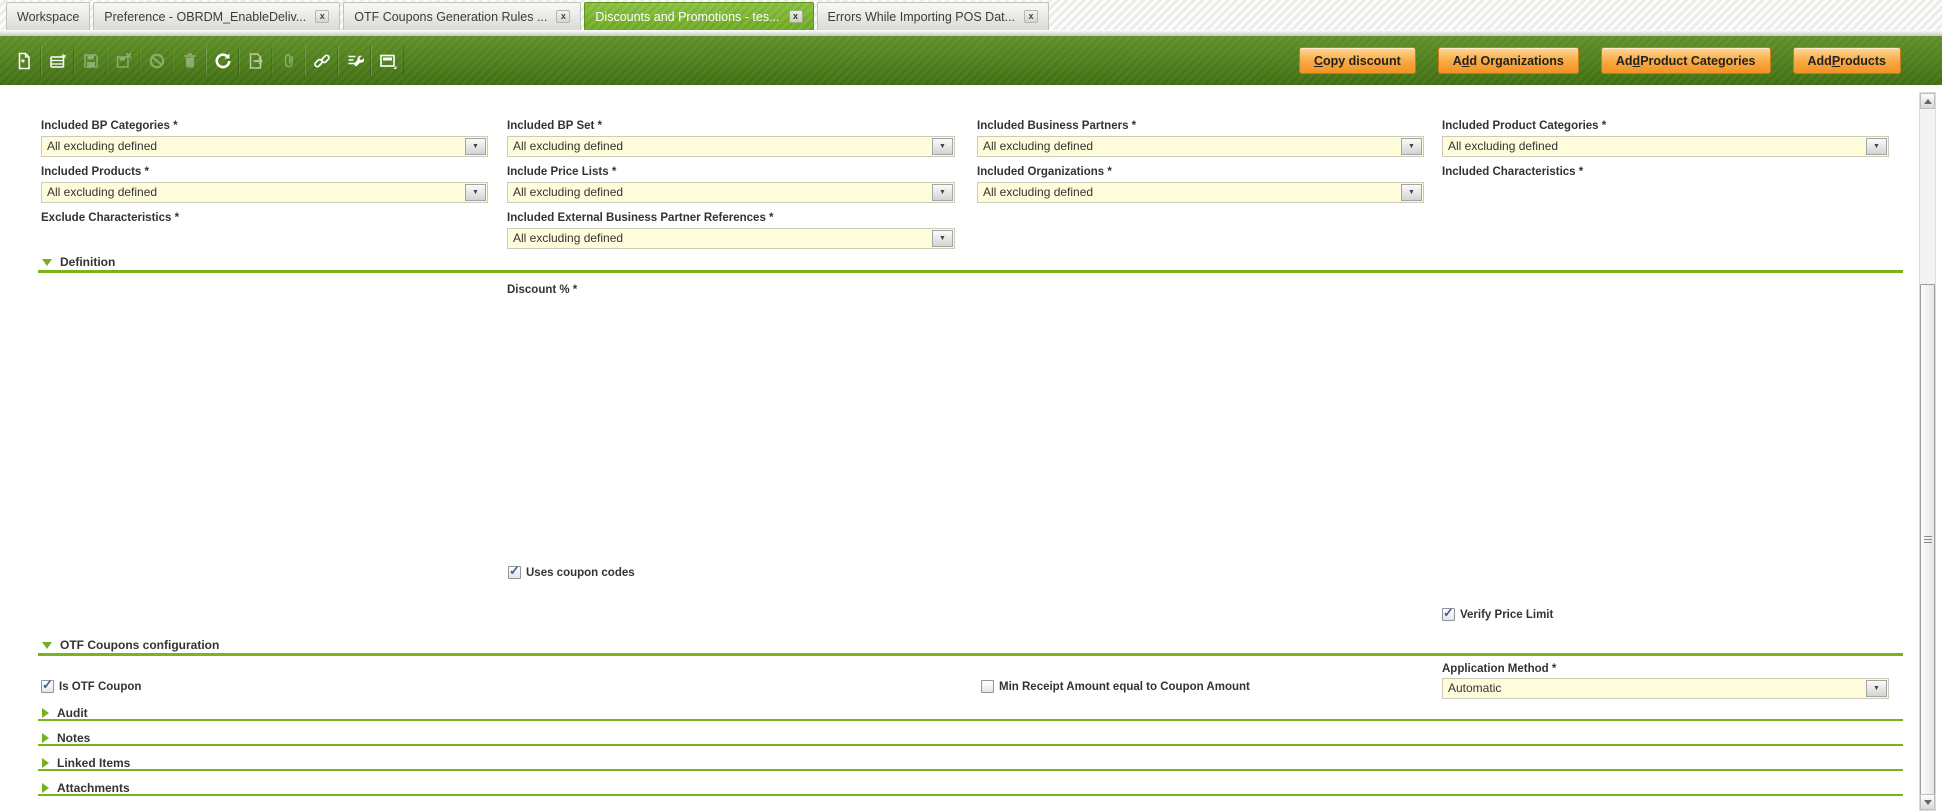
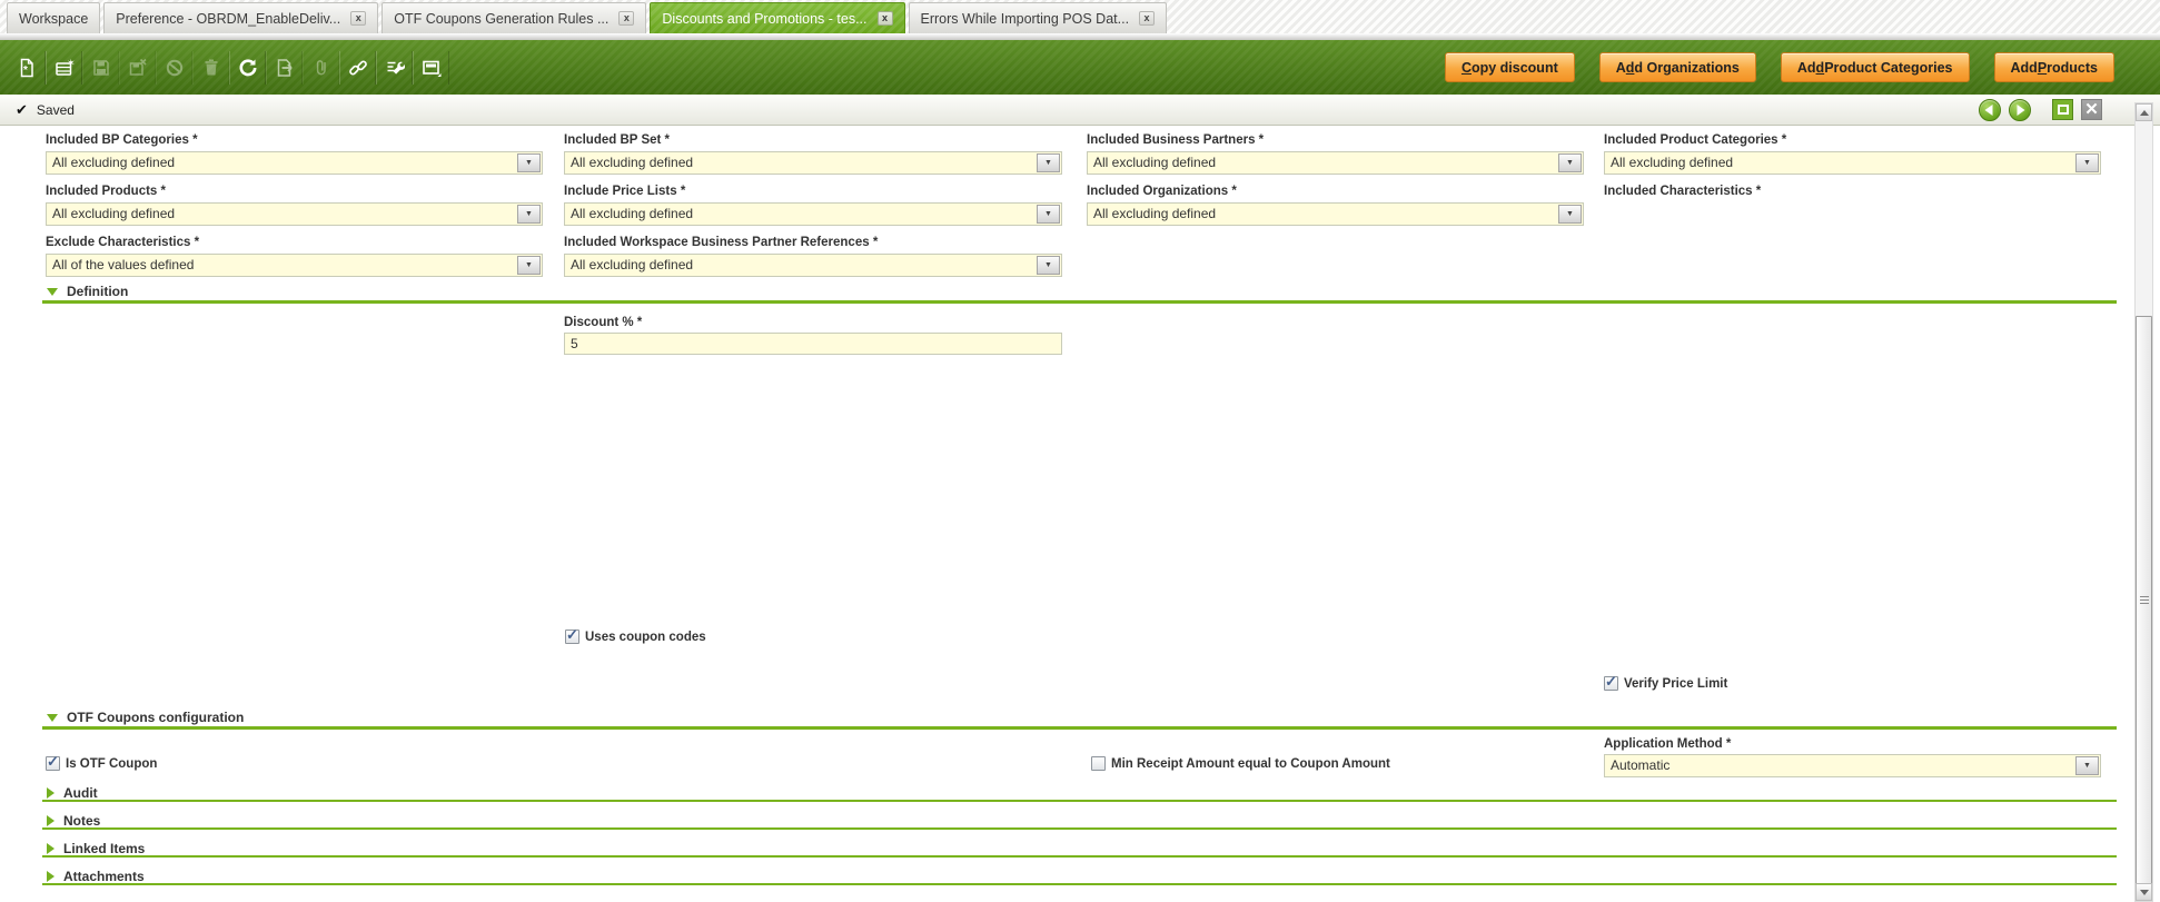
  Workspace
  Preference - OBRDM_EnableDeliv...
  x
  OTF Coupons Generation Rules ...
  x
  x
  Errors While Importing POS Dat...
  x
  *
  ✶
  C
  opy discount
  A
  d
  d Organizations
  Ad
  d
  Product Categories
  Add
  P
  roducts
+ ✔
+ Saved
+ ✕
  Included BP Categories *
  All excluding defined
  Included BP Set *
  All excluding defined
  Included Business Partners *
  All excluding defined
  Included Product Categories *
  All excluding defined
  Included Products *
  All excluding defined
  Include Price Lists *
  All excluding defined
  Included Organizations *
  All excluding defined
  Included Characteristics *
  Exclude Characteristics *
+ All of the values defined
- Included External Business Partner References *
+ Included Workspace Business Partner References *
  All excluding defined
  Definition
  Discount % *
+ 5
  ✓
  Uses coupon codes
  ✓
  Verify Price Limit
  OTF Coupons configuration
  Application Method *
  ✓
  Is OTF Coupon
  Min Receipt Amount equal to Coupon Amount
  Automatic
  Audit
  Notes
  Linked Items
  Attachments
